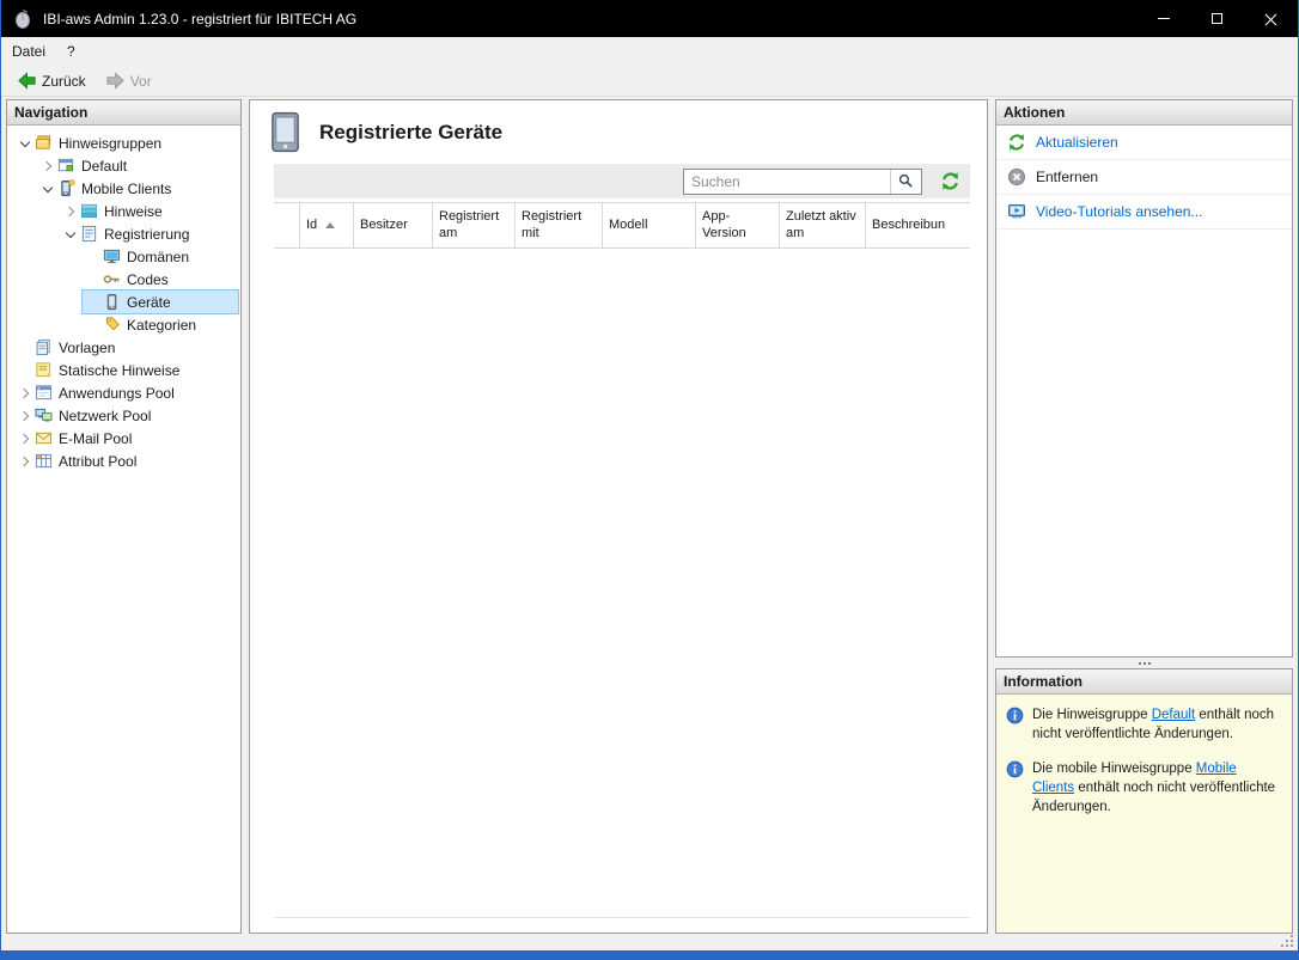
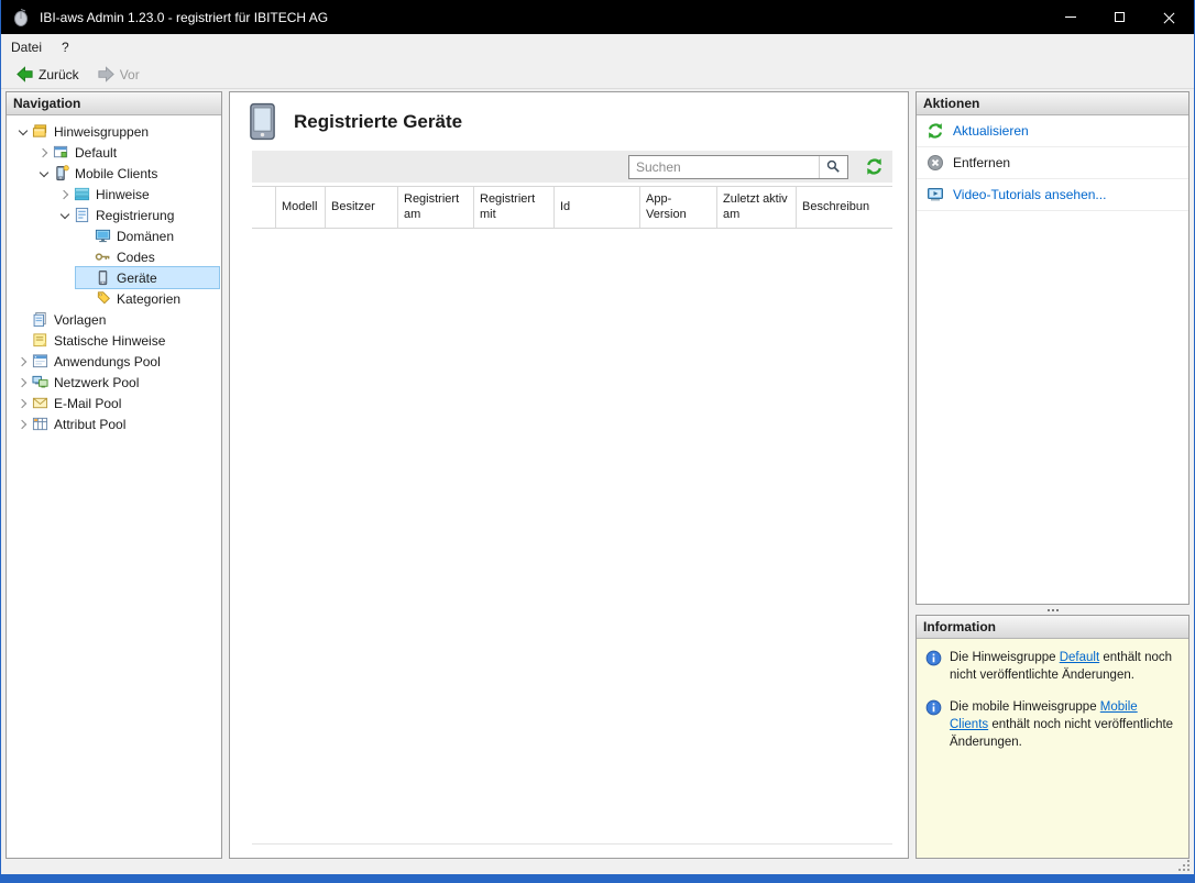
  IBI-aws Admin 1.23.0 - registriert für IBITECH AG
  Datei
  ?
  Zurück
  Vor
  Navigation
  Hinweisgruppen
  Default
  Mobile Clients
  Hinweise
  Registrierung
  Domänen
  Codes
  Geräte
  Kategorien
  Vorlagen
  Statische Hinweise
  Anwendungs Pool
  Netzwerk Pool
  E-Mail Pool
  Attribut Pool
  Registrierte Geräte
  Suchen
- Id
+ Modell
  Besitzer
  Registriert am
  Registriert mit
- Modell
+ Id
  App-Version
  Zuletzt aktiv am
  Beschreibun
  Aktionen
  Aktualisieren
  Entfernen
  Video-Tutorials ansehen...
  Information
  Die Hinweisgruppe Default enthält noch nicht veröffentlichte Änderungen.
  Die mobile Hinweisgruppe Mobile Clients enthält noch nicht veröffentlichte Änderungen.
